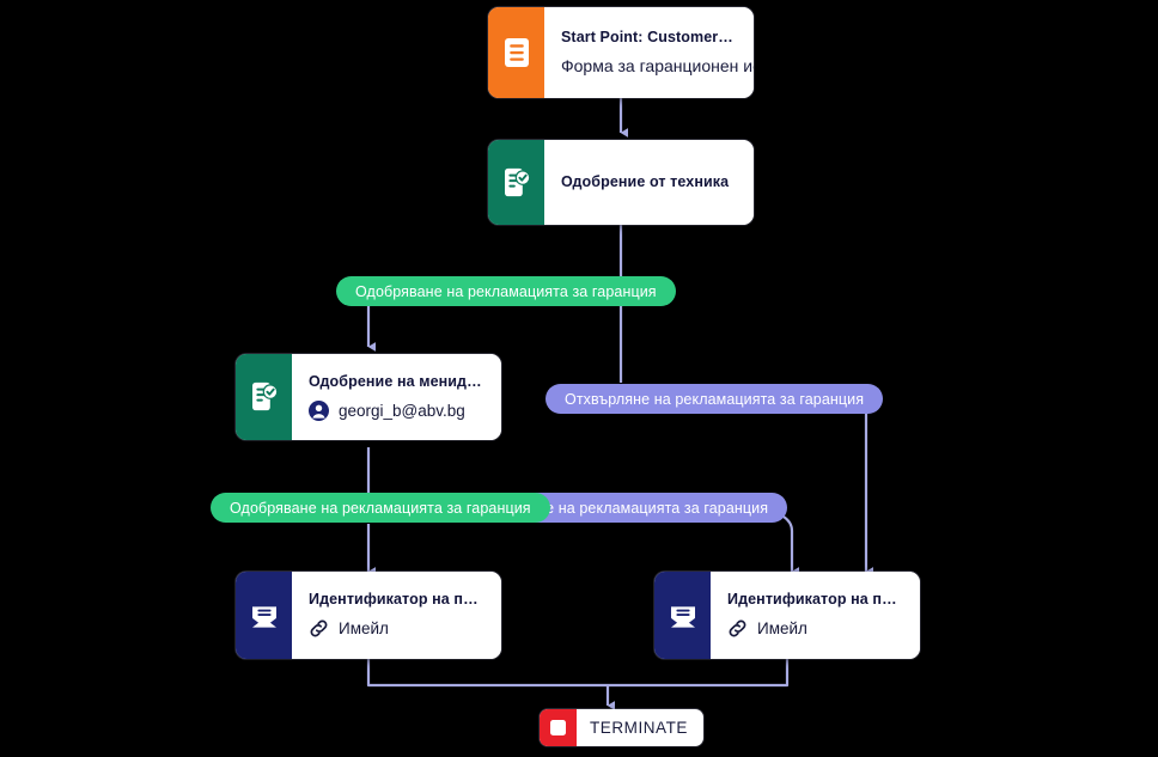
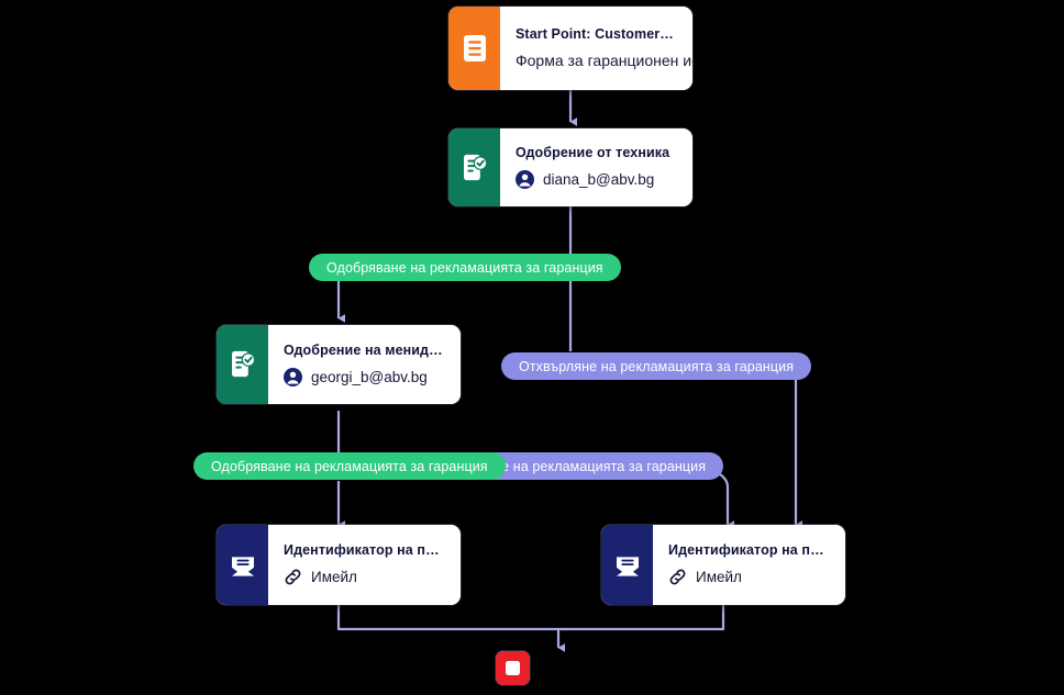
  Start Point: Customer S
  Форма за гаранционен и
  Одобрение от техника
+ diana_b@abv.bg
  Одобрение на мениджъ
  georgi_b@abv.bg
  Идентификатор на про
  Имейл
  Идентификатор на про
  Имейл
  Одобряване на рекламацията за гаранция
  Отхвърляне на рекламацията за гаранция
  на рекламацията за гаранция
  Одобряване на рекламацията за гаранция
- TERMINATE
